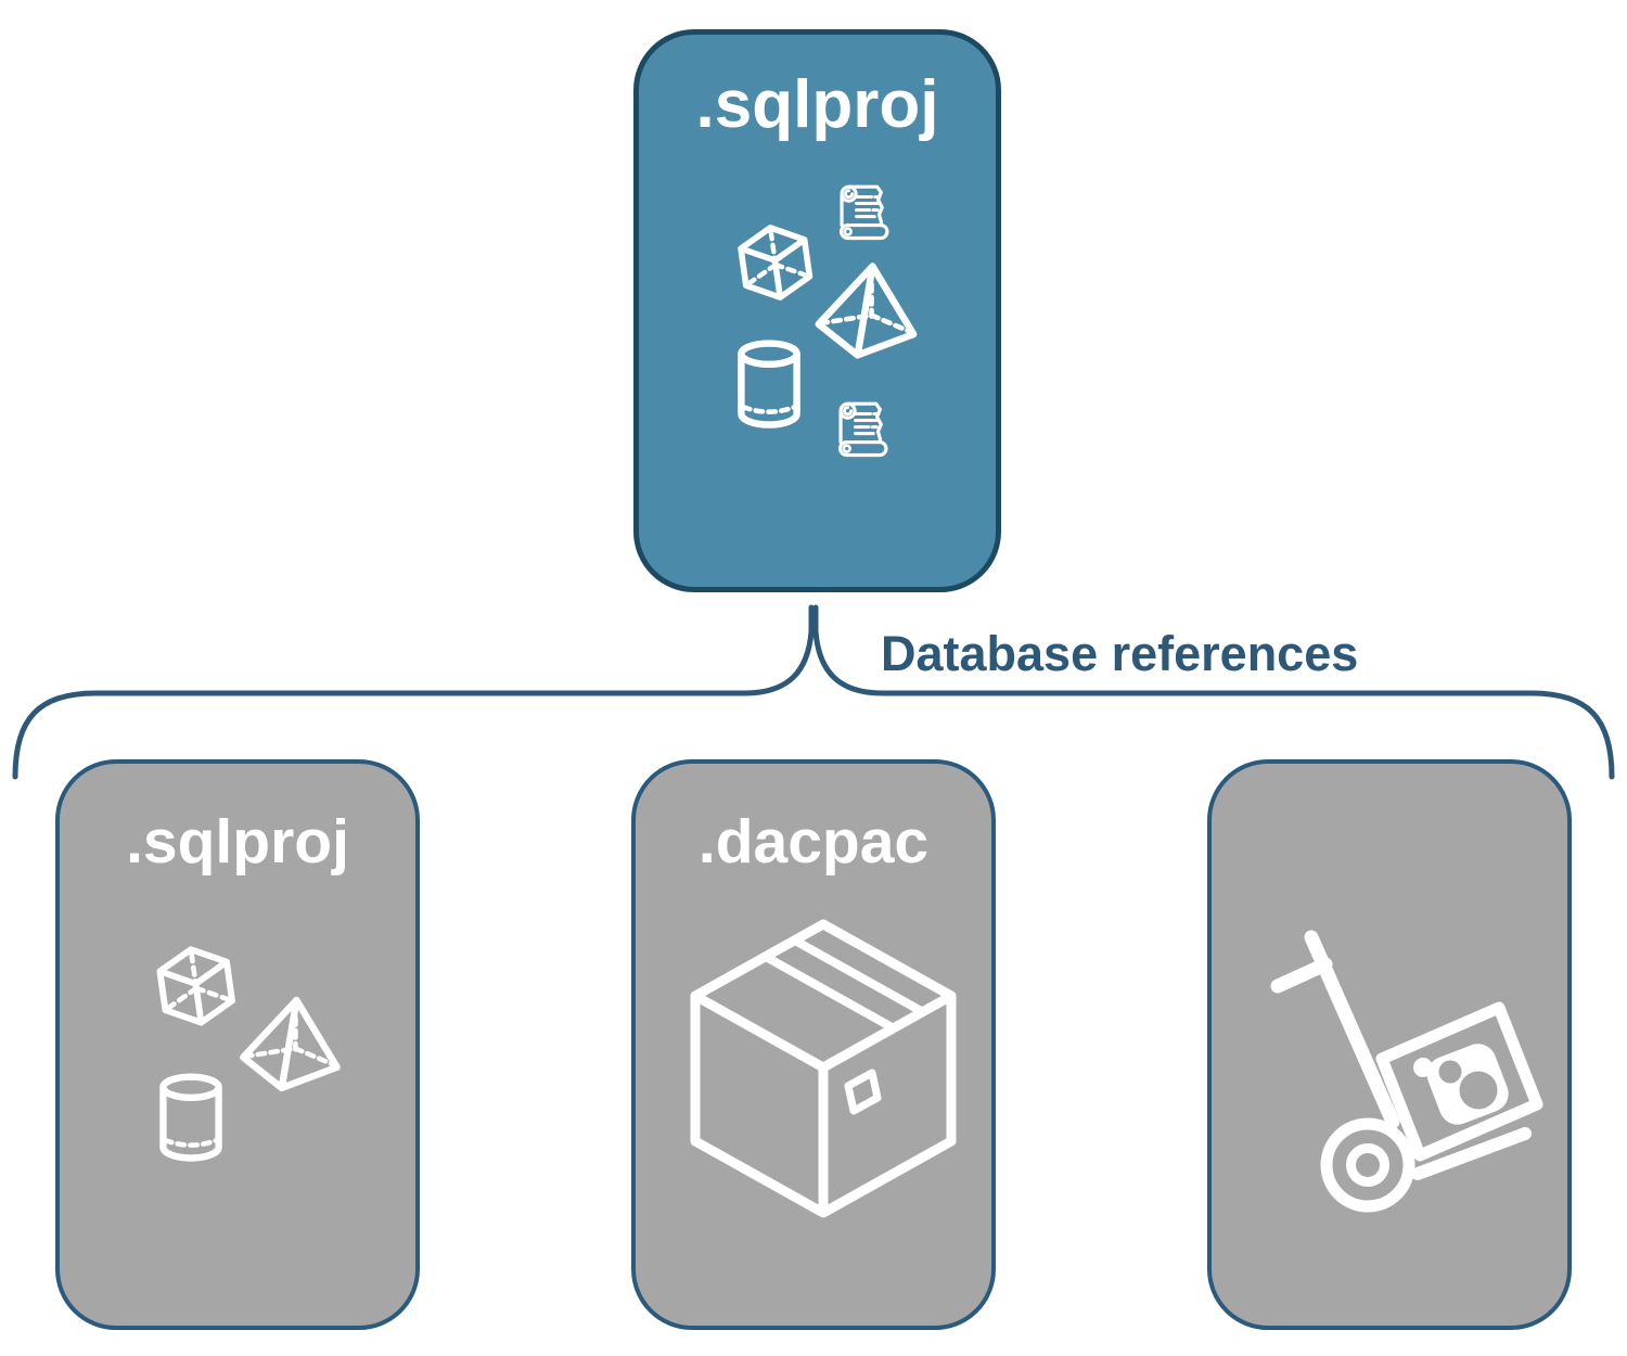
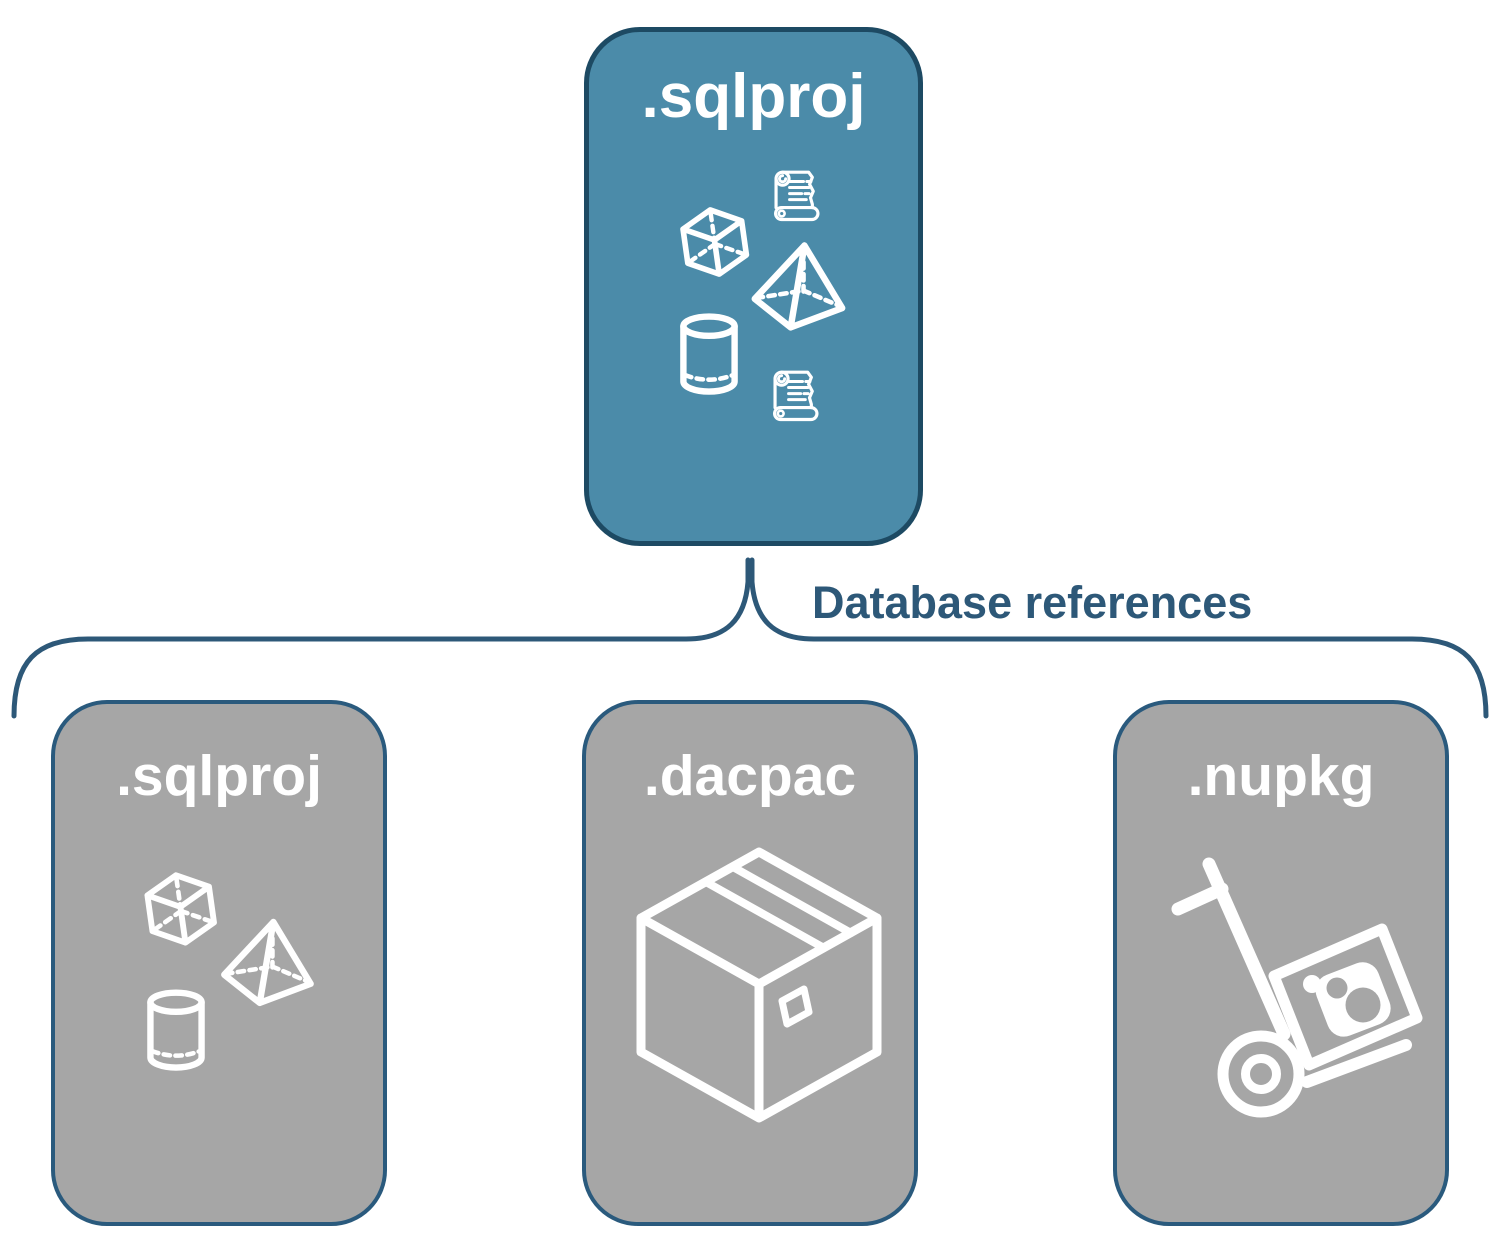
  .sqlproj
  Database references
  .sqlproj
  .dacpac
+ .nupkg
